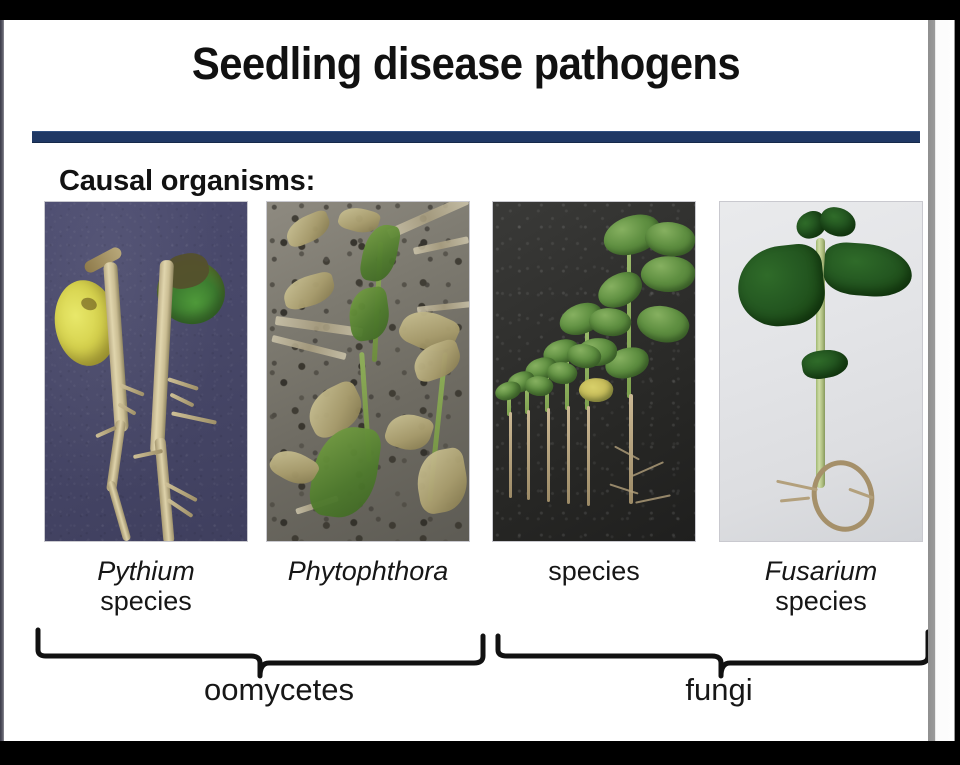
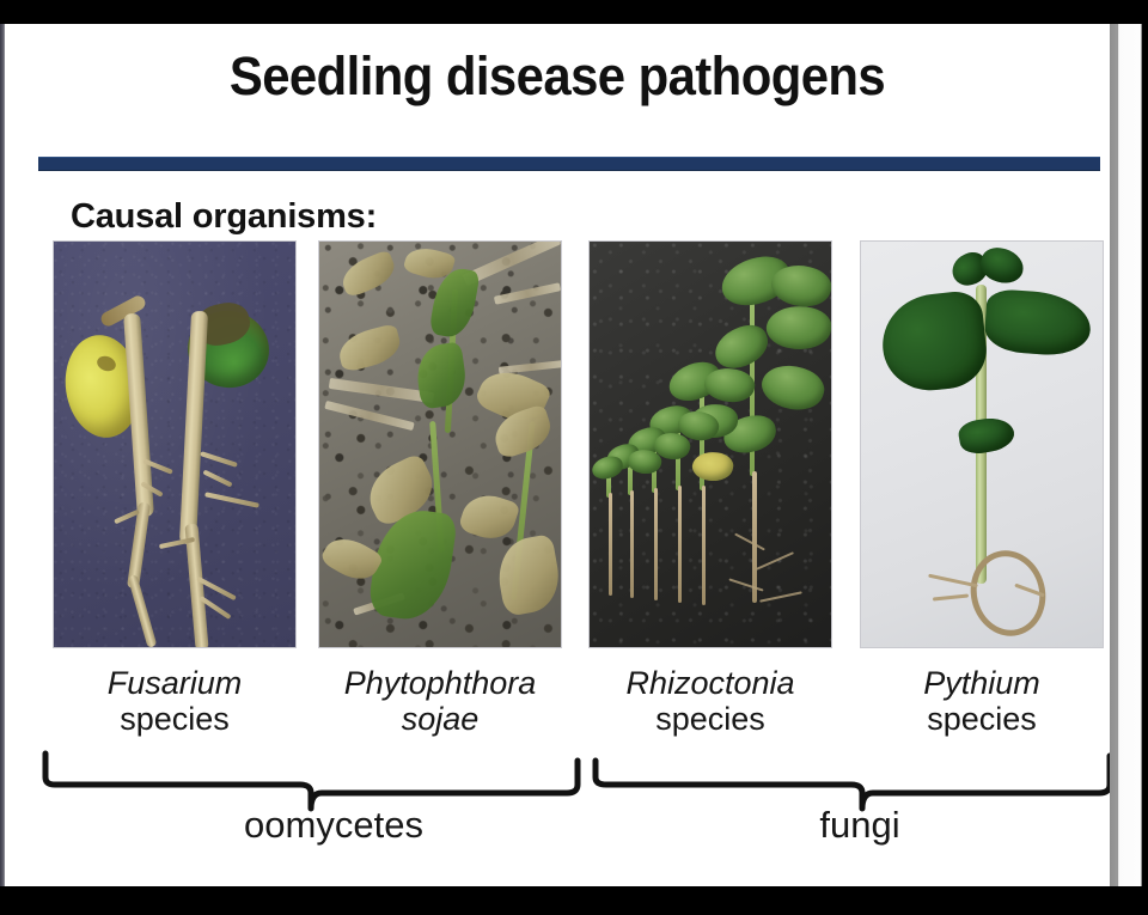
  Seedling disease pathogens
  Causal organisms:
- Pythium
+ Fusarium
  species
  Phytophthora
+ sojae
+ Rhizoctonia
  species
- Fusarium
+ Pythium
  species
  oomycetes
  fungi
